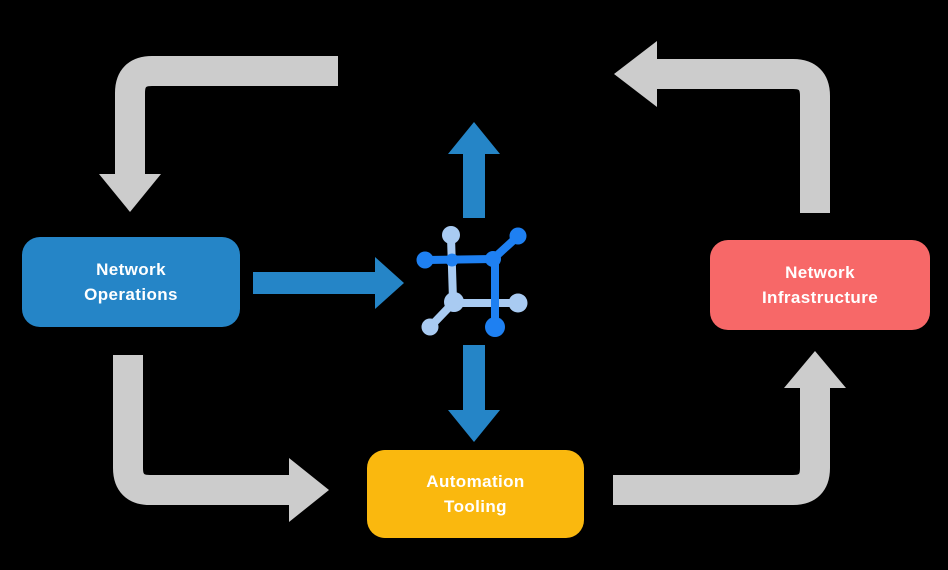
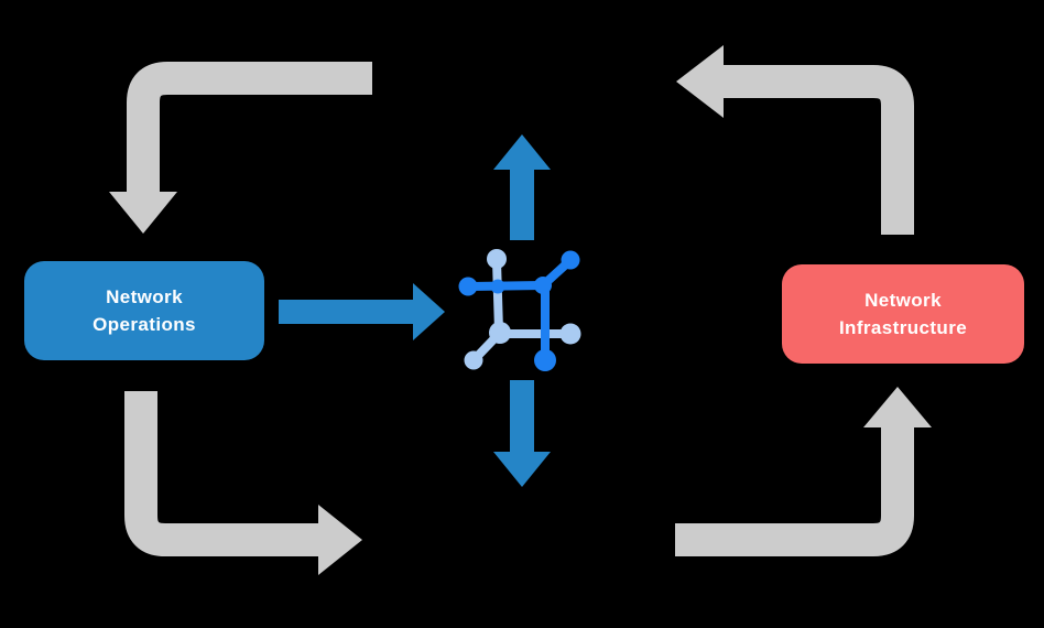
  Network
  Operations
  Network
  Infrastructure
- Automation
- Tooling
